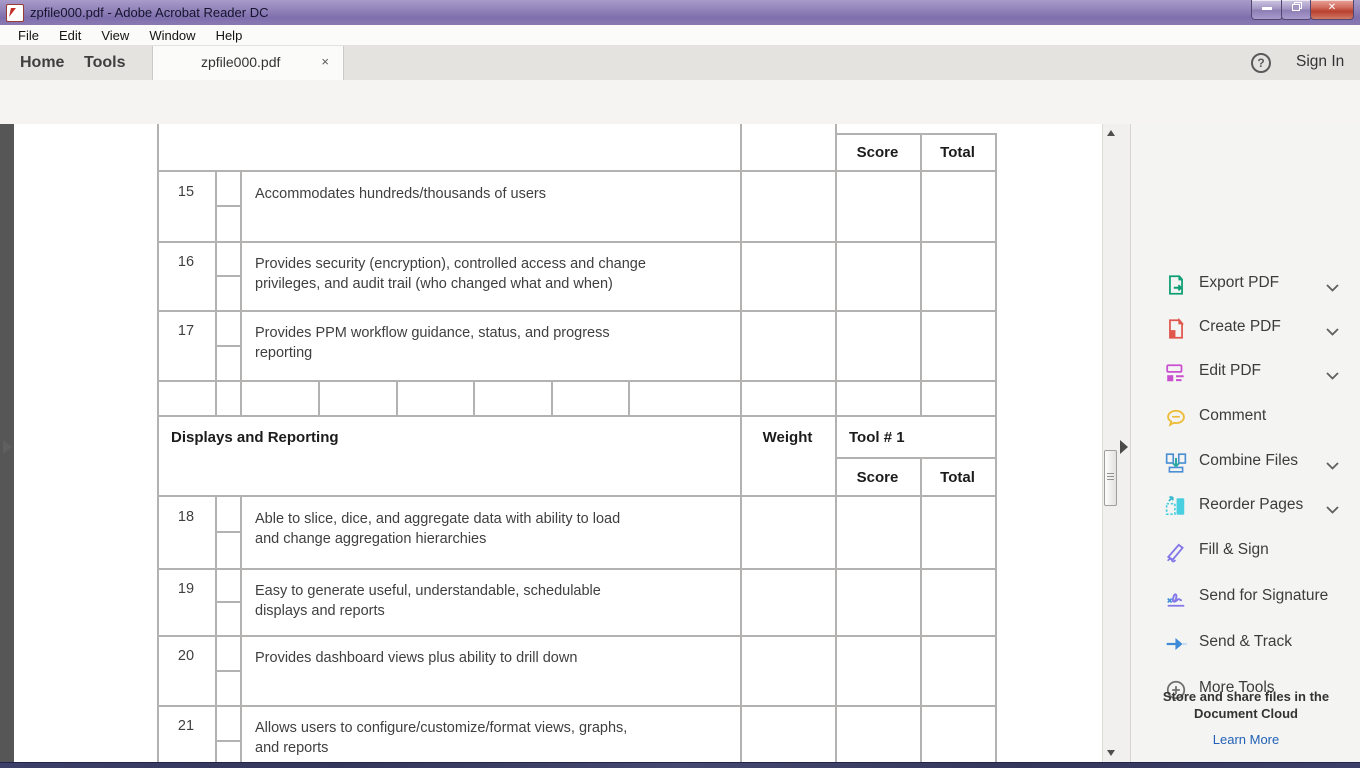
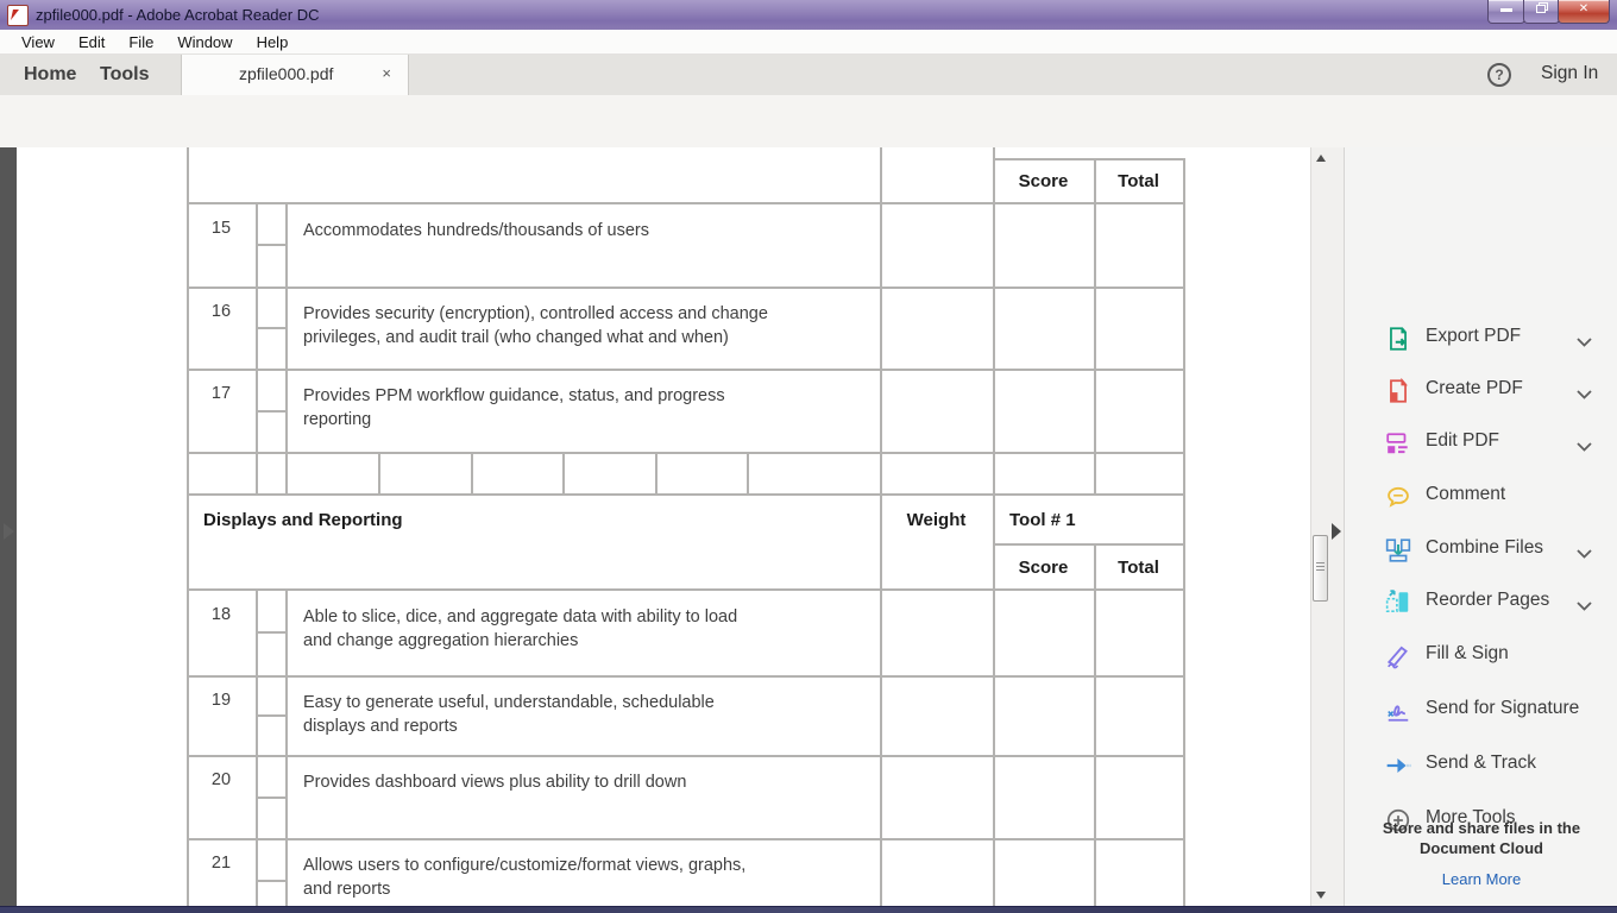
  zpfile000.pdf - Adobe Acrobat Reader DC
  ▬
  ✕
- File
+ View
  Edit
- View
+ File
  Window
  Help
  Home
  Tools
  zpfile000.pdf
  ×
  ?
  Sign In
  Score
  Total
  15
  Accommodates hundreds/thousands of users
  16
  Provides security (encryption), controlled access and change
  privileges, and audit trail (who changed what and when)
  17
  Provides PPM workflow guidance, status, and progress
  reporting
  Displays and Reporting
  Weight
  Tool # 1
  Score
  Total
  18
  Able to slice, dice, and aggregate data with ability to load
  and change aggregation hierarchies
  19
  Easy to generate useful, understandable, schedulable
  displays and reports
  20
  Provides dashboard views plus ability to drill down
  21
  Allows users to configure/customize/format views, graphs,
  and reports
  Export PDF
  Create PDF
  Edit PDF
  Comment
  Combine Files
  Reorder Pages
  Fill & Sign
  Send for Signature
  Send & Track
  More Tools
  Store and share files in the Document Cloud
  Learn More
